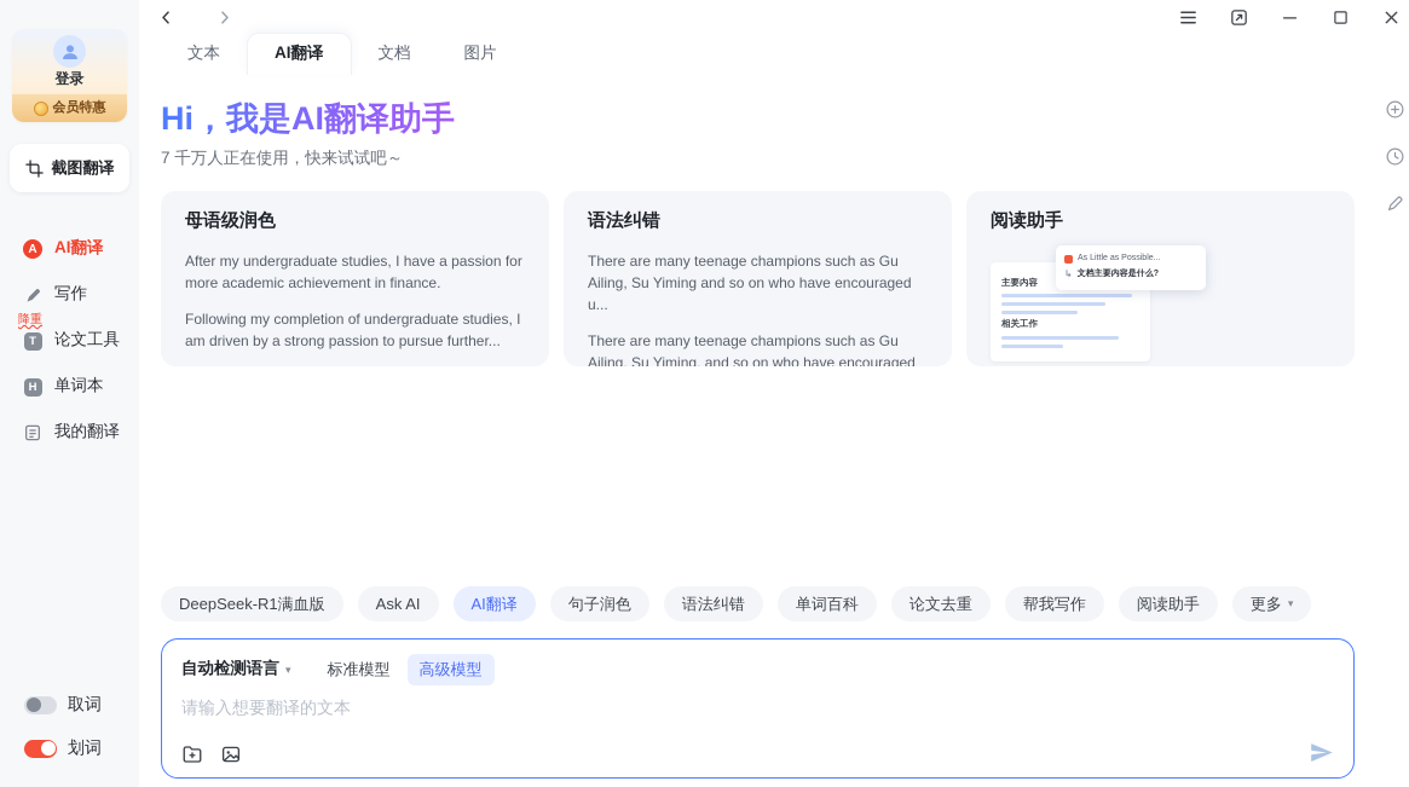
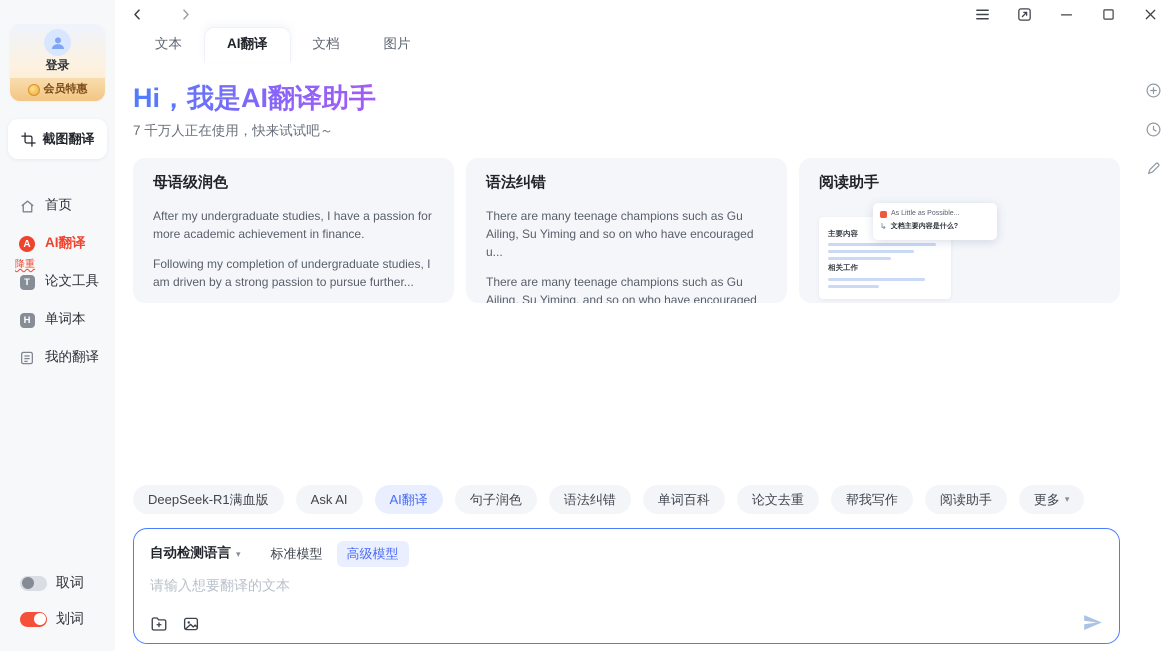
  登录
  会员特惠
  截图翻译
+ 首页
  A
  AI翻译
- 写作
  降重
  T
  论文工具
  H
  单词本
  我的翻译
  取词
  划词
  文本
  AI翻译
  文档
  图片
  Hi，我是AI翻译助手
  7 千万人正在使用，快来试试吧～
  母语级润色
  After my undergraduate studies, I have a passion for more academic achievement in finance.
  Following my completion of undergraduate studies, I am driven by a strong passion to pursue further...
  语法纠错
  There are many teenage champions such as Gu Ailing, Su Yiming and so on who have encouraged u...
  There are many teenage champions such as Gu Ailing, Su Yiming, and so on who have encouraged
  阅读助手
  主要内容
  相关工作
  ↳
  DeepSeek-R1满血版
  Ask AI
  AI翻译
  句子润色
  语法纠错
  单词百科
  论文去重
  帮我写作
  阅读助手
  更多
  ▾
  自动检测语言
  ▾
  标准模型
  高级模型
  请输入想要翻译的文本
